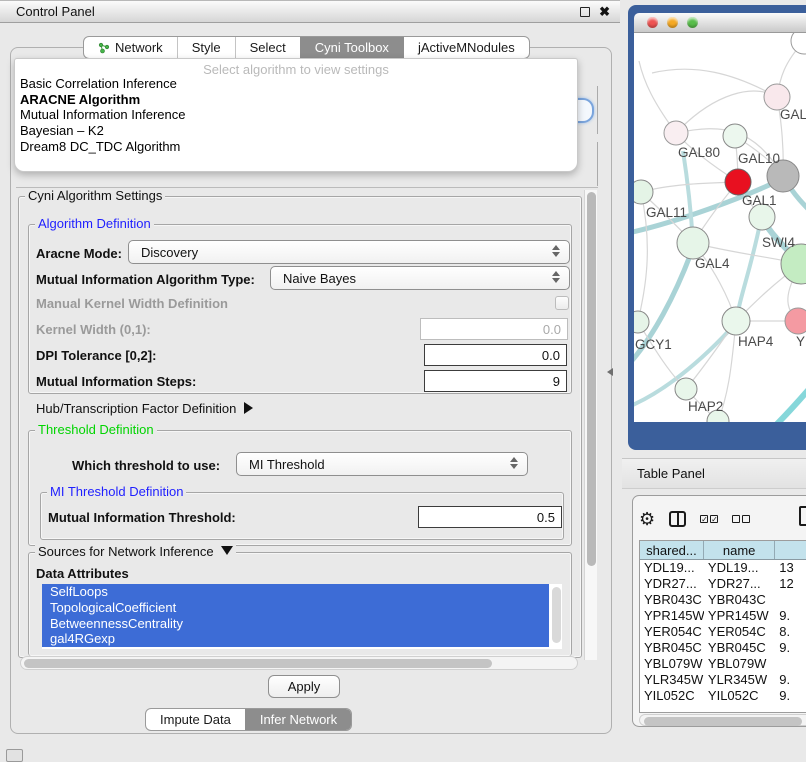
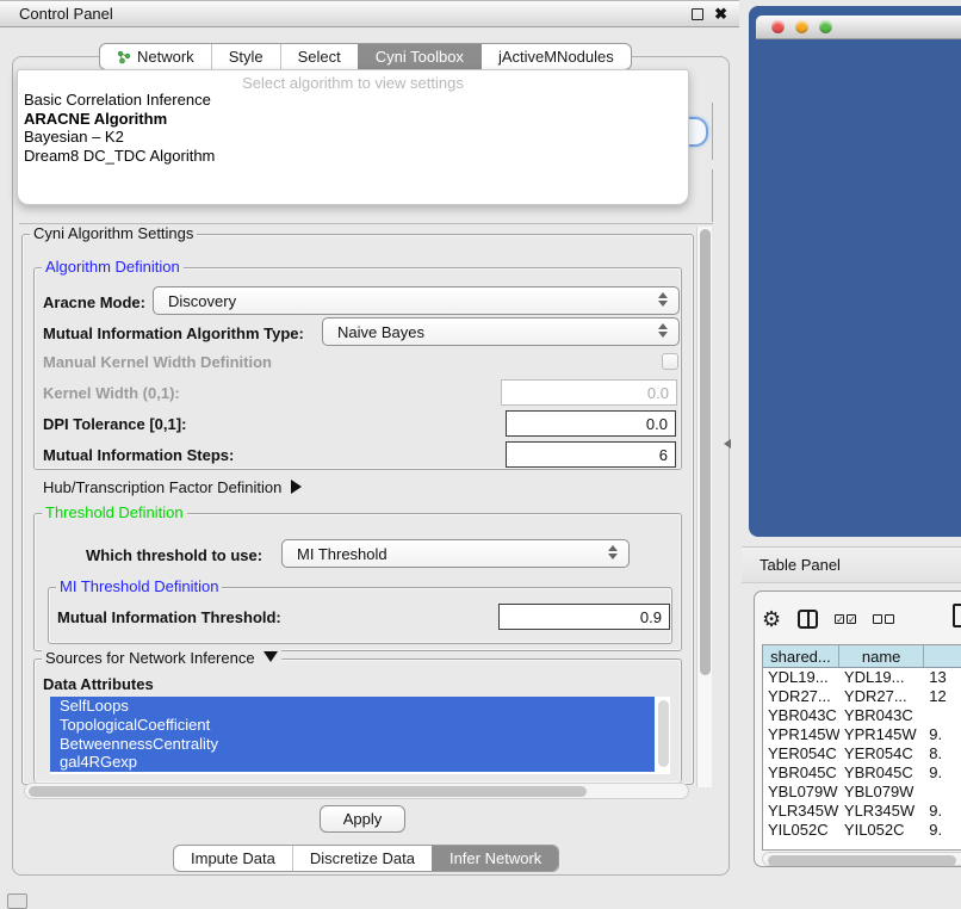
  Control Panel
  ✖
  Network
  Style
  Select
  Cyni Toolbox
  jActiveMNodules
  Select algorithm to view settings
  Basic Correlation Inference
  ARACNE Algorithm
- Mutual Information Inference
  Bayesian – K2
  Dream8 DC_TDC Algorithm
  Cyni Algorithm Settings
  Algorithm Definition
  Aracne Mode:
  Discovery
  Mutual Information Algorithm Type:
  Naive Bayes
  Manual Kernel Width Definition
  Kernel Width (0,1):
  0.0
- DPI Tolerance [0,2]:
+ DPI Tolerance [0,1]:
  0.0
  Mutual Information Steps:
- 9
+ 6
  Hub/Transcription Factor Definition
  Threshold Definition
  Which threshold to use:
  MI Threshold
  MI Threshold Definition
  Mutual Information Threshold:
- 0.5
+ 0.9
  Sources for Network Inference
  Data Attributes
  SelfLoops
  TopologicalCoefficient
  BetweennessCentrality
  gal4RGexp
  Apply
  Impute Data
+ Discretize Data
  Infer Network
- GAL
- GAL80
- GAL10
- GAL1
- GAL11
- SWI4
- GAL4
- GCY1
- HAP4
- Y
- HAP2
  Table Panel
  ⚙
  ✓
  ✓
  shared...
  name
  YDL19...
  YDL19...
  13
  YDR27...
  YDR27...
  12
  YBR043C
  YBR043C
  YPR145W
  YPR145W
  9.
  YER054C
  YER054C
  8.
  YBR045C
  YBR045C
  9.
  YBL079W
  YBL079W
  YLR345W
  YLR345W
  9.
  YIL052C
  YIL052C
  9.
